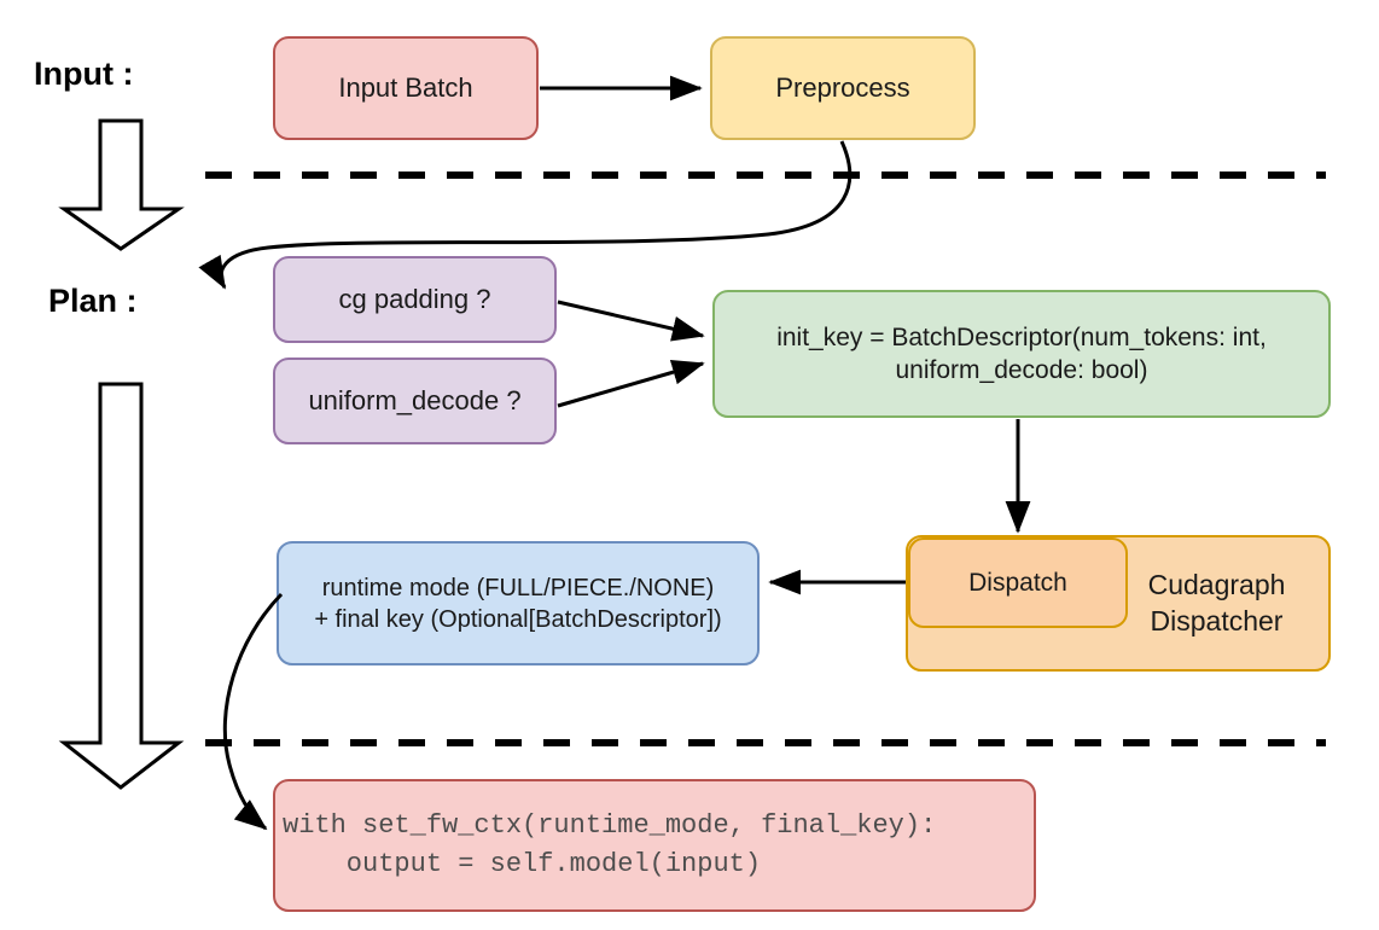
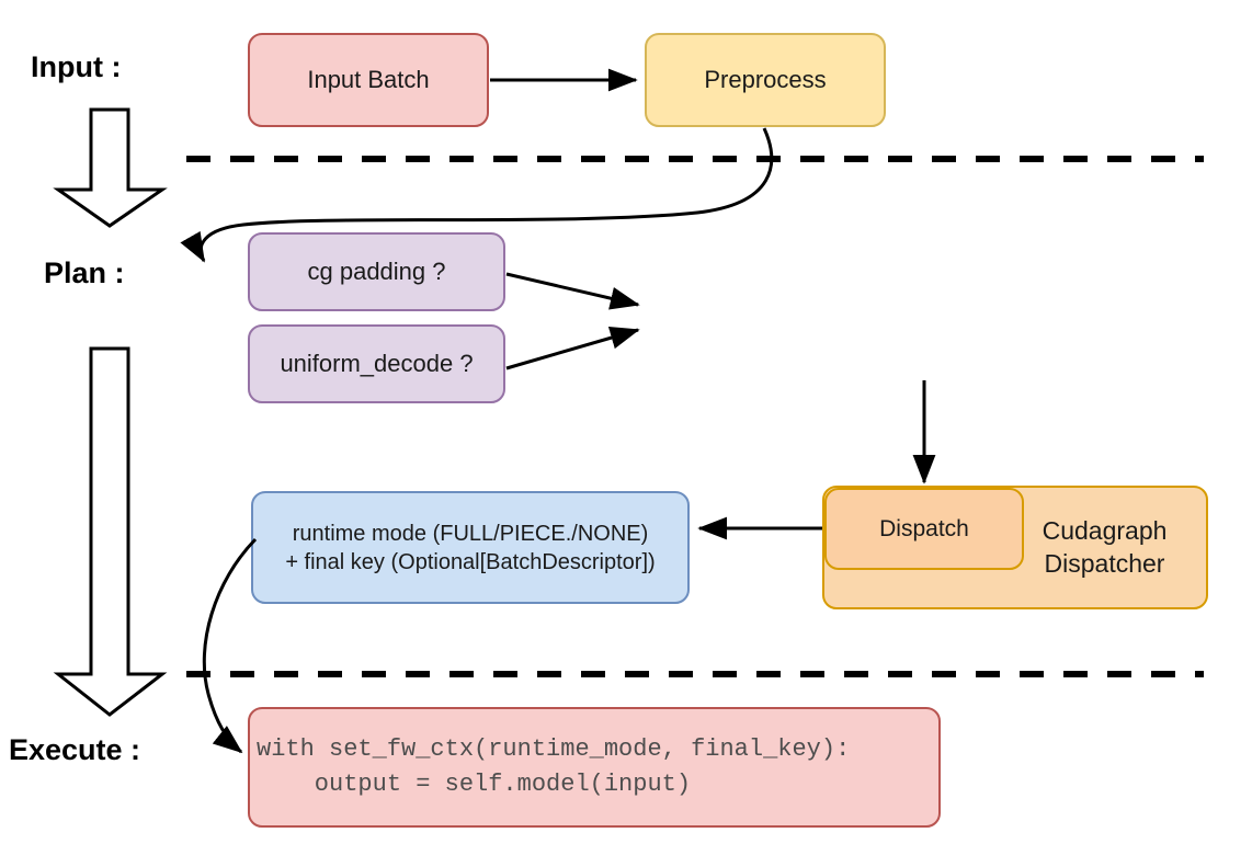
  Input :
  Plan :
+ Execute :
  Input Batch
  Preprocess
  cg padding ?
  uniform_decode ?
- init_key = BatchDescriptor(num_tokens: int,
- uniform_decode: bool)
  Cudagraph
  Dispatcher
  Dispatch
  runtime mode (FULL/PIECE./NONE)
  + final key (Optional[BatchDescriptor])
  with set_fw_ctx(runtime_mode, final_key):
  output = self.model(input)
